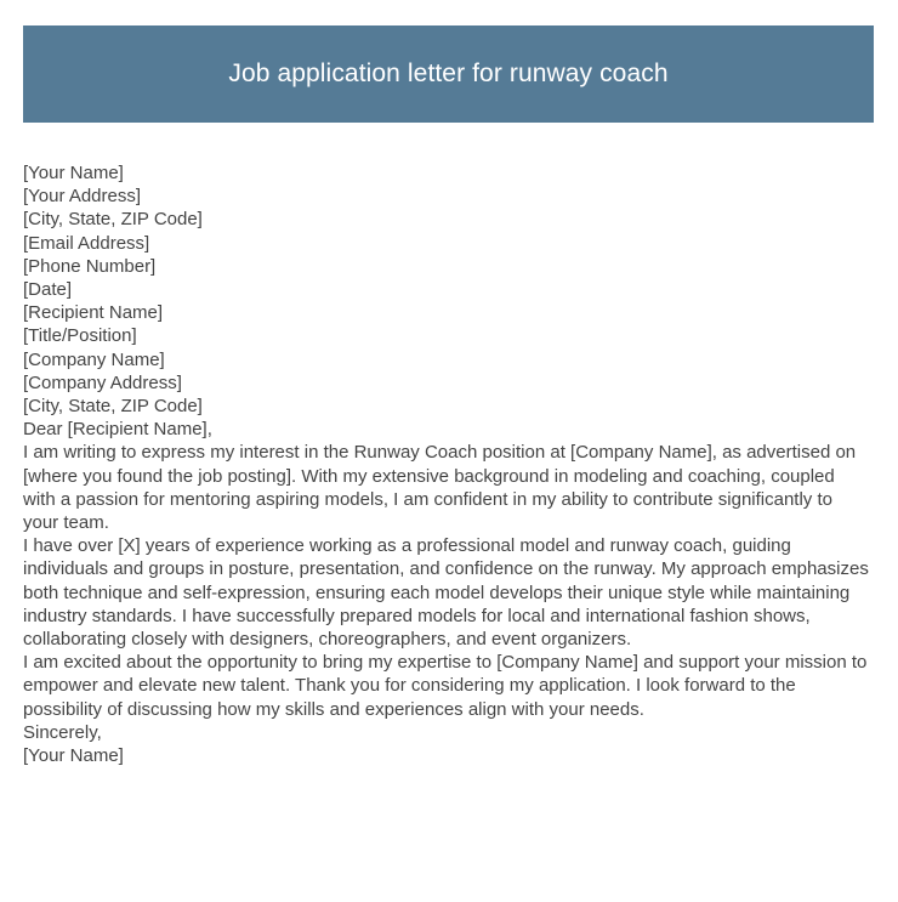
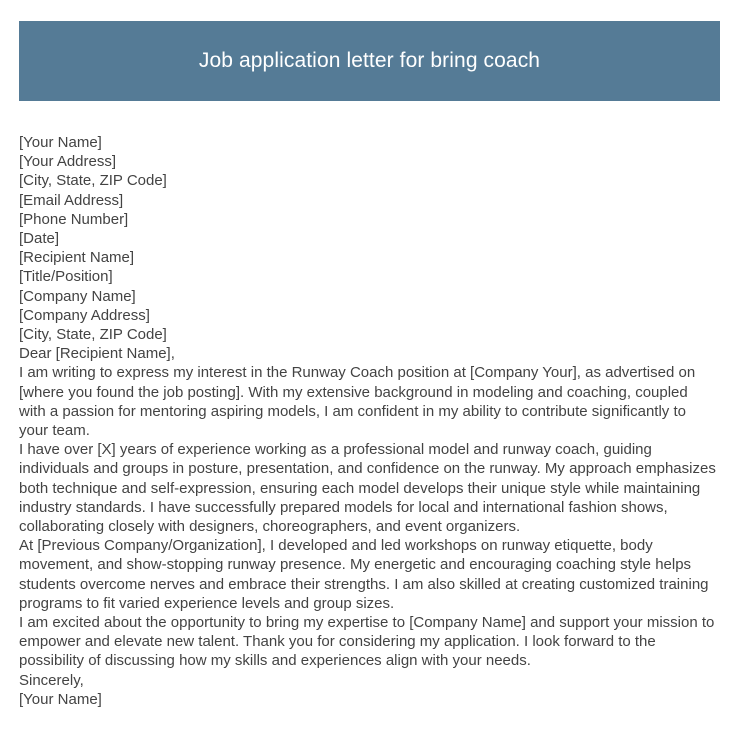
- Job application letter for runway coach
+ Job application letter for bring coach
  [Your Name]
  [Your Address]
  [City, State, ZIP Code]
  [Email Address]
  [Phone Number]
  [Date]
  [Recipient Name]
  [Title/Position]
  [Company Name]
  [Company Address]
  [City, State, ZIP Code]
  Dear [Recipient Name],
- I am writing to express my interest in the Runway Coach position at [Company Name], as advertised on [where you found the job posting]. With my extensive background in modeling and coaching, coupled with a passion for mentoring aspiring models, I am confident in my ability to contribute significantly to your team.
+ I am writing to express my interest in the Runway Coach position at [Company Your], as advertised on [where you found the job posting]. With my extensive background in modeling and coaching, coupled with a passion for mentoring aspiring models, I am confident in my ability to contribute significantly to your team.
  I have over [X] years of experience working as a professional model and runway coach, guiding individuals and groups in posture, presentation, and confidence on the runway. My approach emphasizes both technique and self-expression, ensuring each model develops their unique style while maintaining industry standards. I have successfully prepared models for local and international fashion shows, collaborating closely with designers, choreographers, and event organizers.
+ At [Previous Company/Organization], I developed and led workshops on runway etiquette, body movement, and show-stopping runway presence. My energetic and encouraging coaching style helps students overcome nerves and embrace their strengths. I am also skilled at creating customized training programs to fit varied experience levels and group sizes.
  I am excited about the opportunity to bring my expertise to [Company Name] and support your mission to empower and elevate new talent. Thank you for considering my application. I look forward to the possibility of discussing how my skills and experiences align with your needs.
  Sincerely,
  [Your Name]
